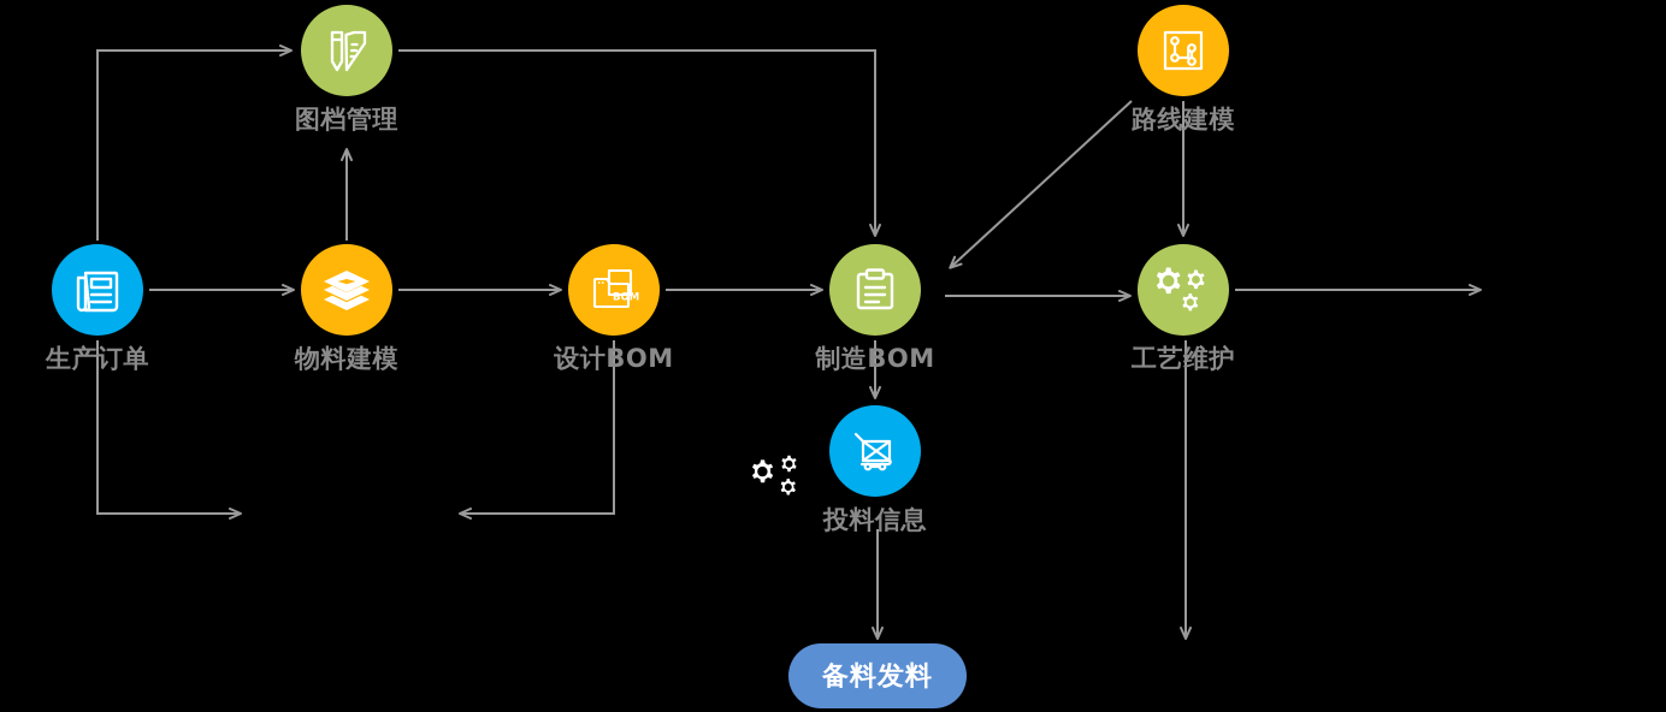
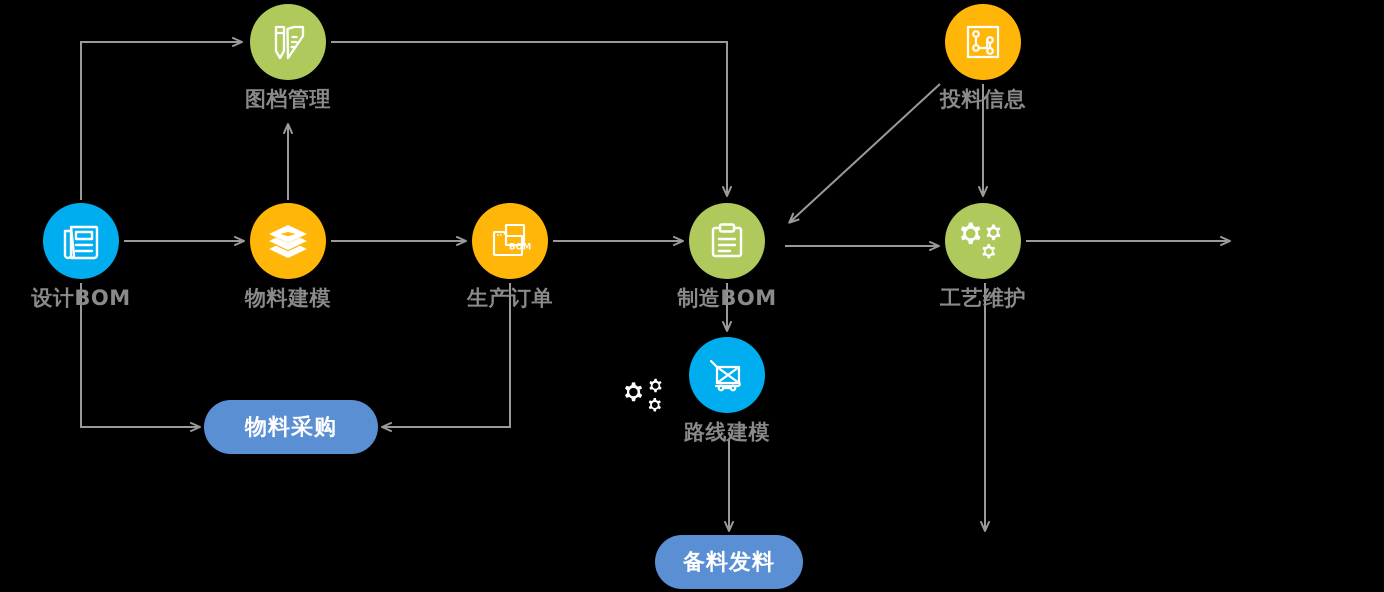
- 生产订单
+ 设计BOM
  图档管理
  物料建模
  BOM
- 设计BOM
+ 生产订单
  制造BOM
- 路线建模
+ 投料信息
  工艺维护
- 投料信息
+ 路线建模
+ 物料采购
  备料发料
